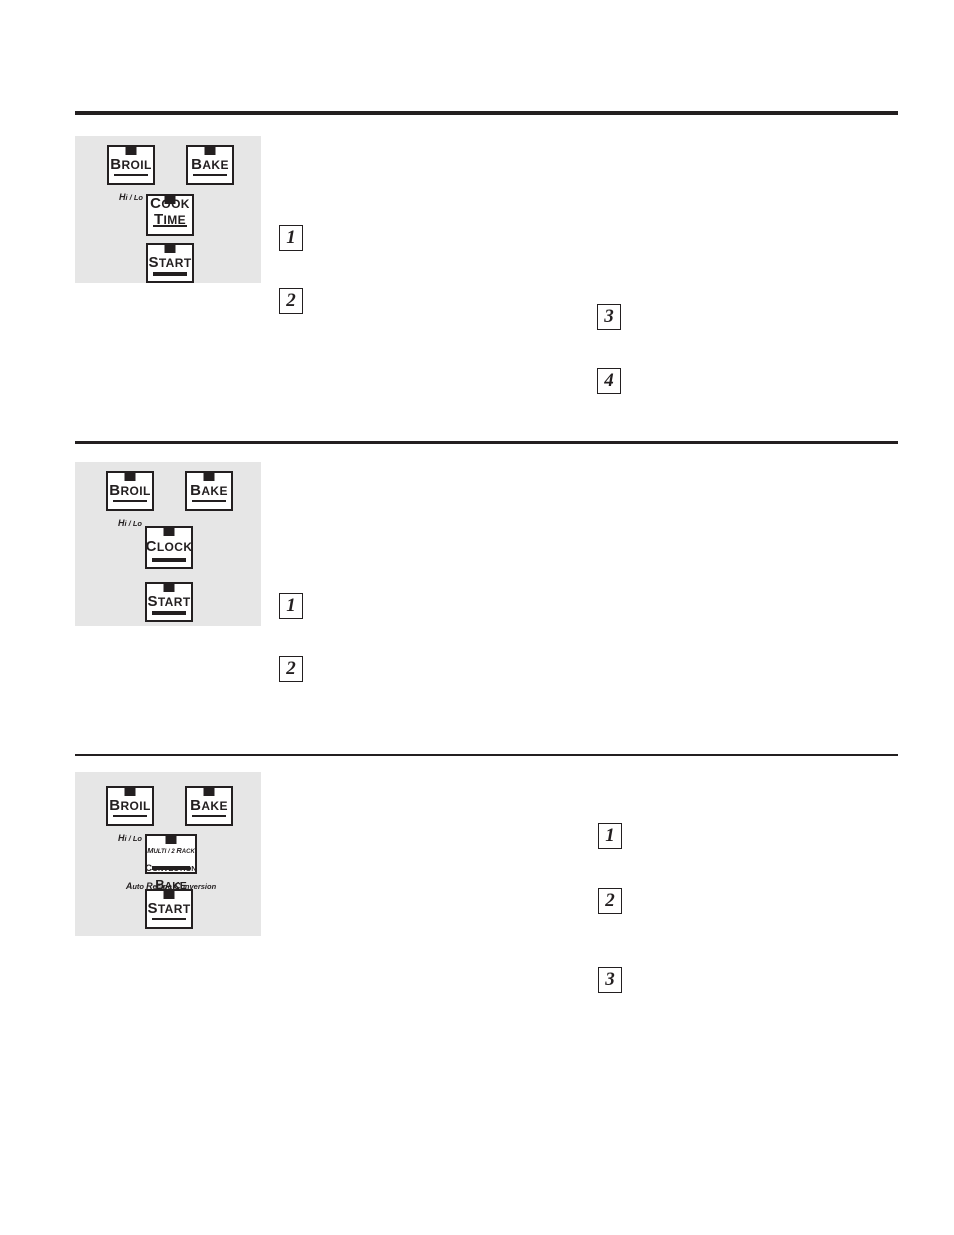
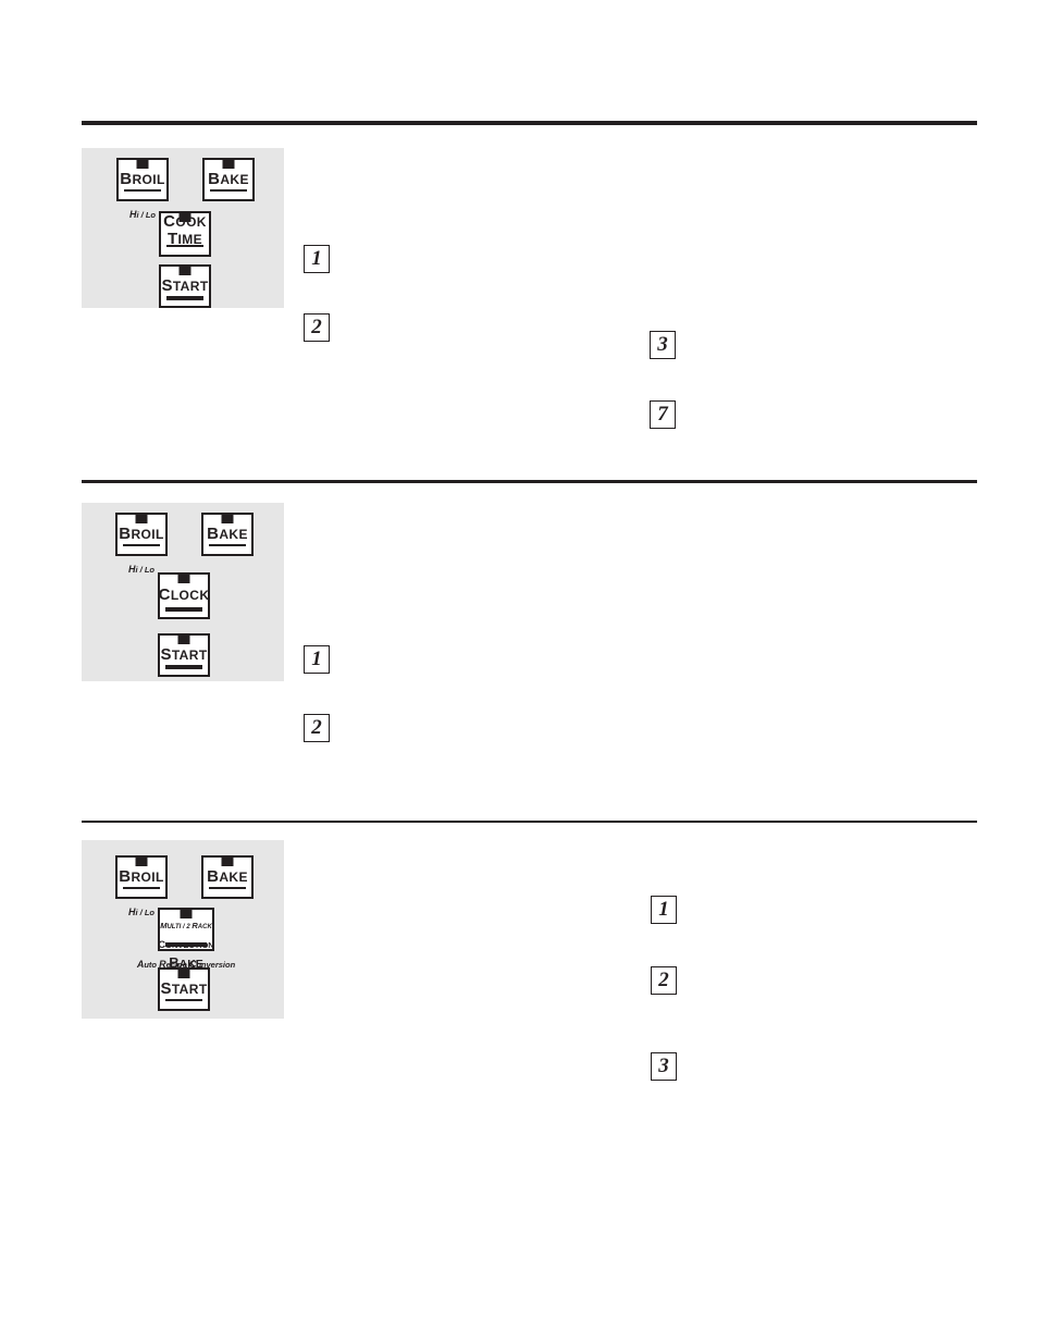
  BROIL
  Hi / Lo
  BAKE
  C OK
  TIME
  START
  1
  2
  3
- 4
+ 7
  BROIL
  Hi / Lo
  BAKE
  CLOCK
  START
  1
  2
  BROIL
  Hi / Lo
  BAKE
  BAKE
  Auto Recipe Conversion
  START
  1
  2
  3
